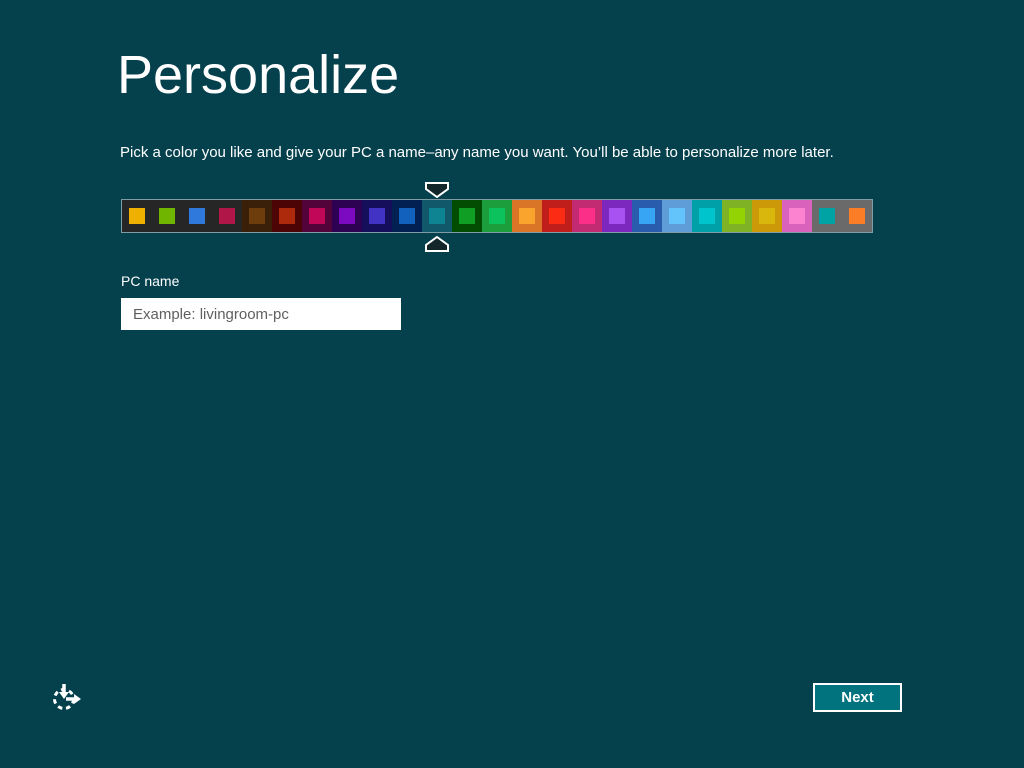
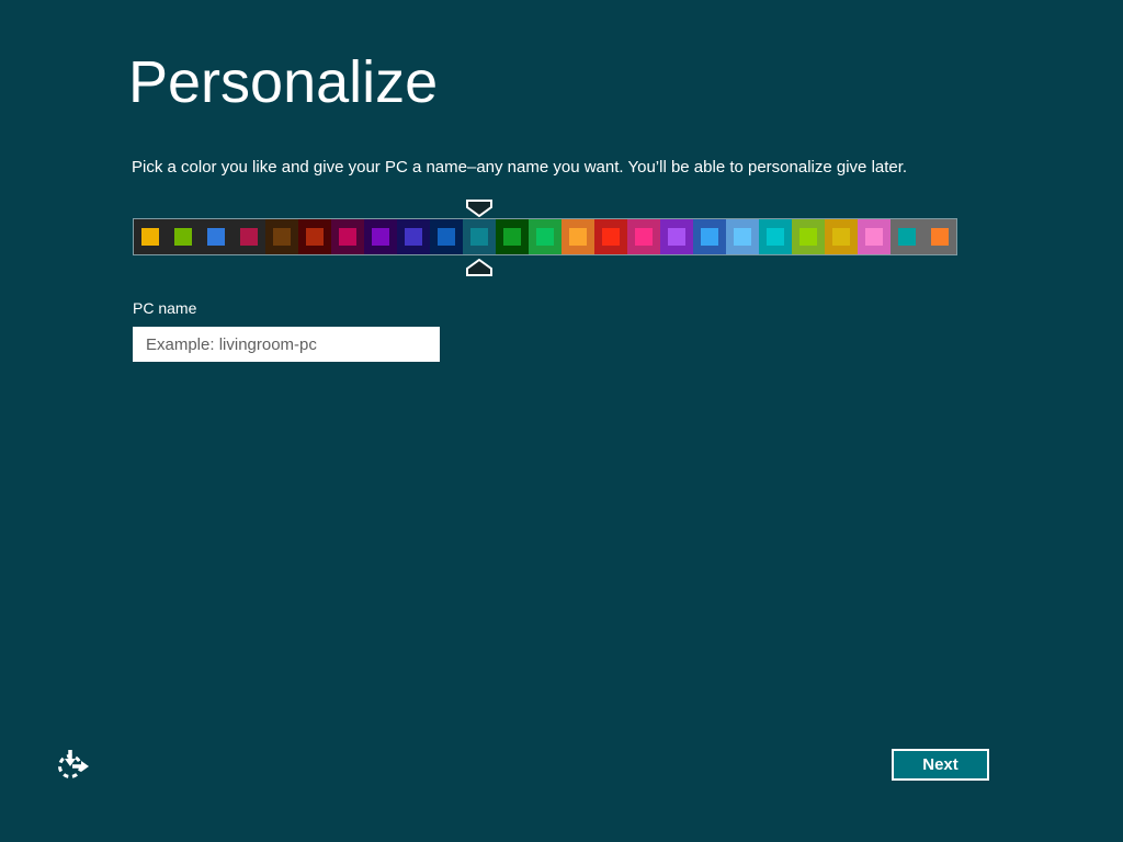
  Personalize
- Pick a color you like and give your PC a name–any name you want. You’ll be able to personalize more later.
+ Pick a color you like and give your PC a name–any name you want. You’ll be able to personalize give later.
  PC name
  Example: livingroom-pc
  Next
